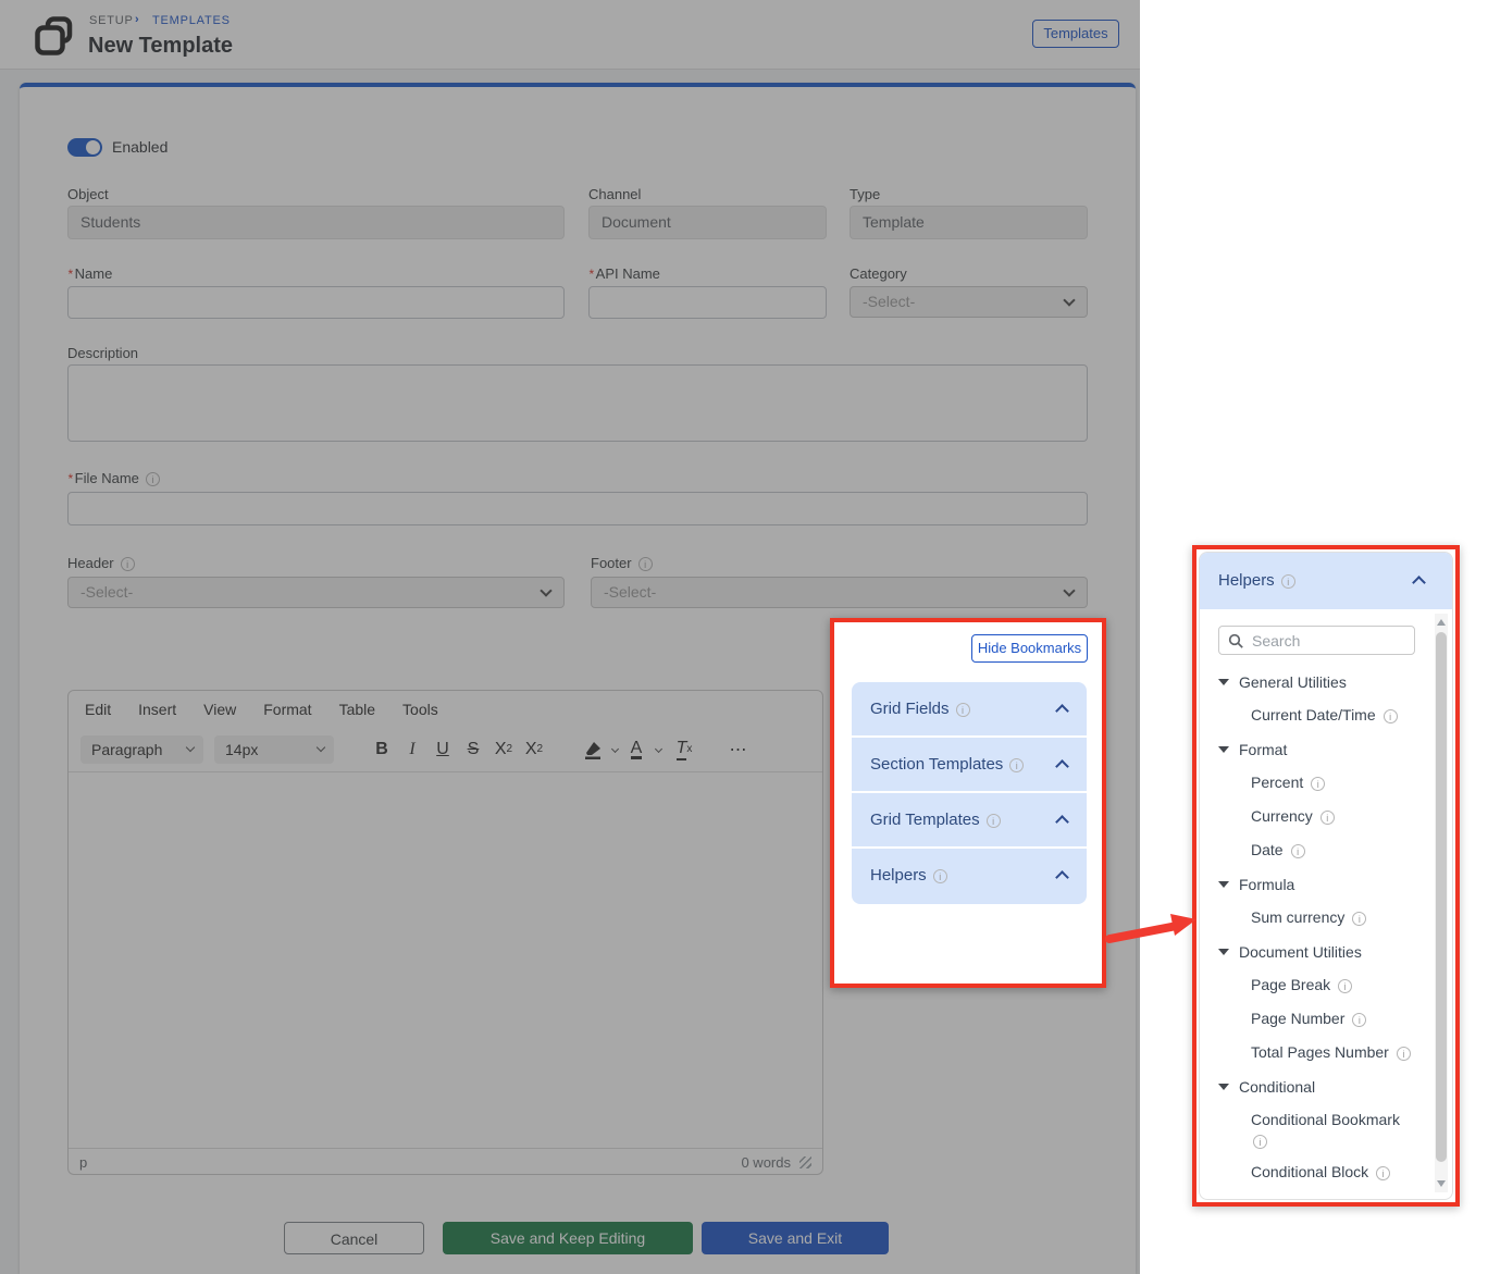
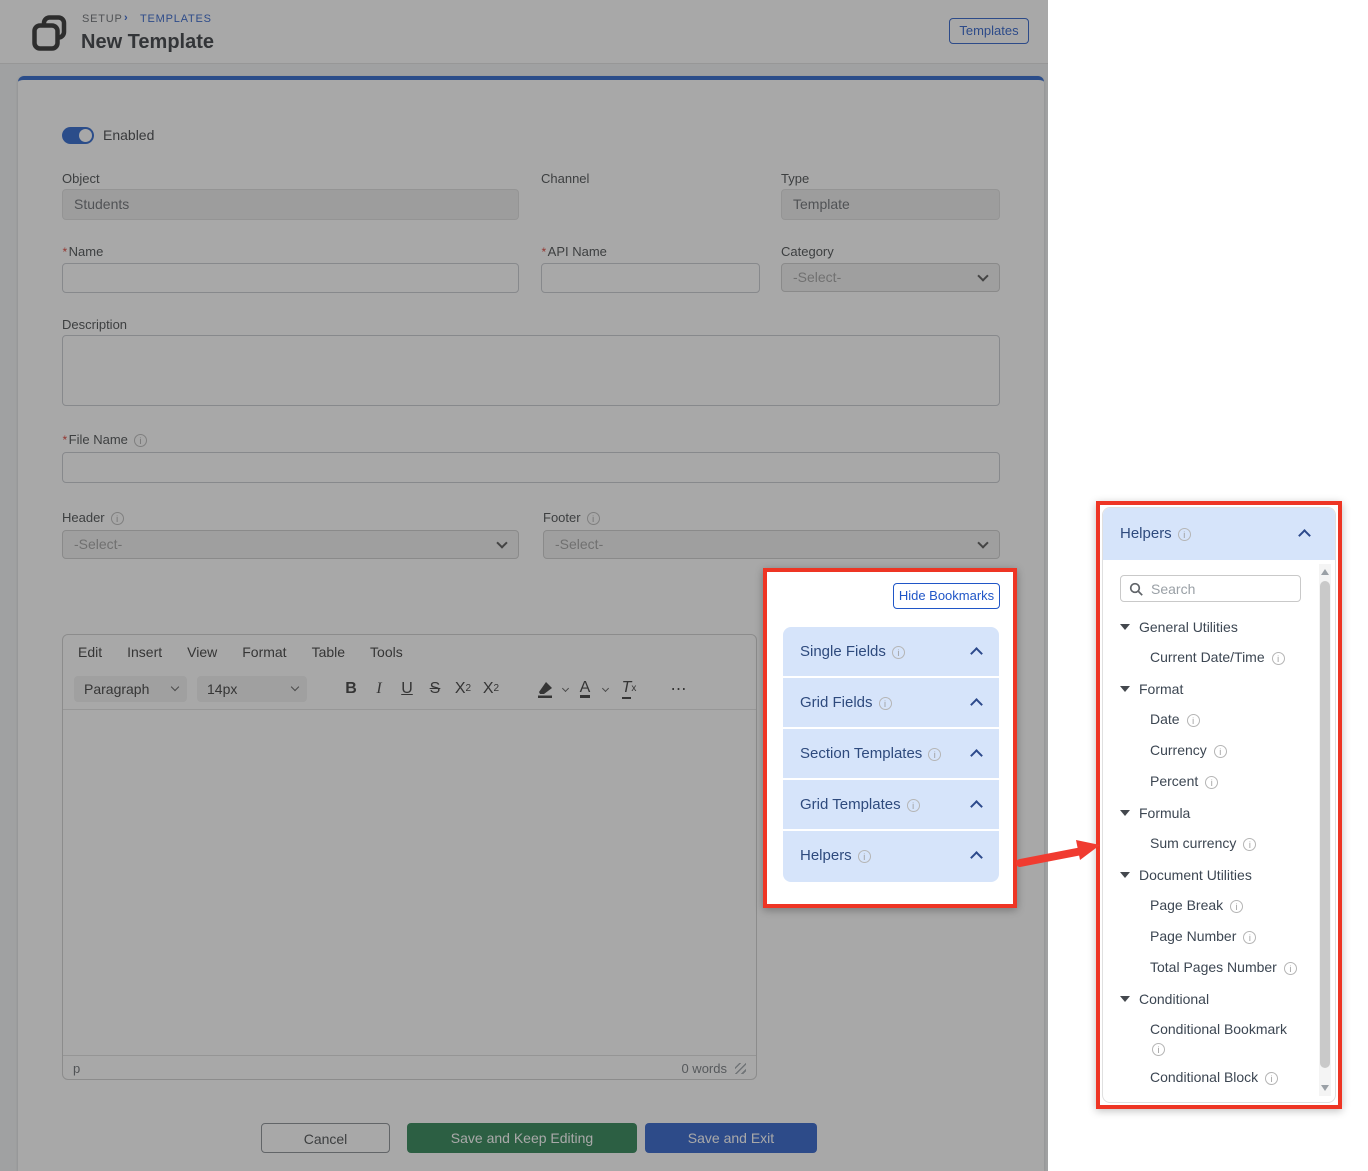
  SETUP
  ›
  TEMPLATES
  New Template
  Templates
  Enabled
  Object
  Students
  Channel
- Document
  Type
  Template
  * Name
  * API Name
  Category
  -Select-
  Description
  * File Name i
  Header i
  -Select-
  Footer i
  -Select-
  Edit
  Insert
  View
  Format
  Table
  Tools
  Paragraph
  14px
  B
  I
  U
  S
  X
  2
  X
  2
  A
  T
  x
  ⋯
  p
  0 words
  Cancel
  Save and Keep Editing
  Save and Exit
  Hide Bookmarks
+ Single Fields i
  Grid Fields i
  Section Templates i
  Grid Templates i
  Helpers i
  Helpers i
  Search
  General Utilities
  Current Date/Time i
  Format
- Percent i
+ Date i
  Currency i
- Date i
+ Percent i
  Formula
  Sum currency i
  Document Utilities
  Page Break i
  Page Number i
  Total Pages Number i
  Conditional
  Conditional Bookmark
  i
  Conditional Block i
